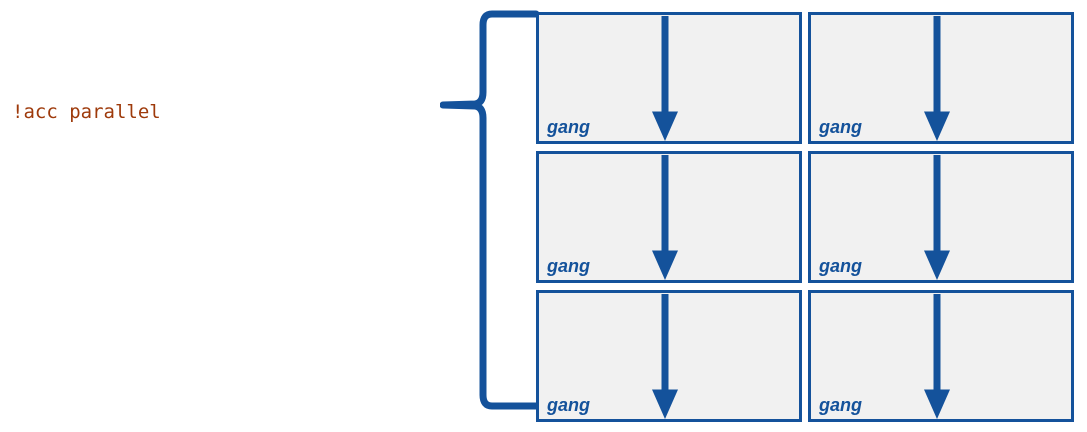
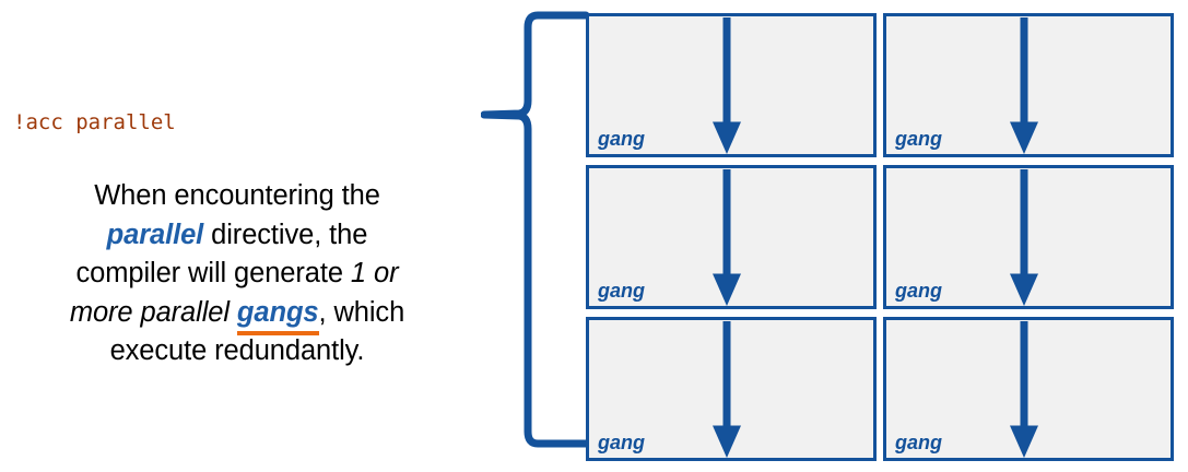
  !acc parallel
+ When encountering the parallel directive, the compiler will generate 1 or more parallel gangs, which execute redundantly.
  gang
  gang
  gang
  gang
  gang
  gang
